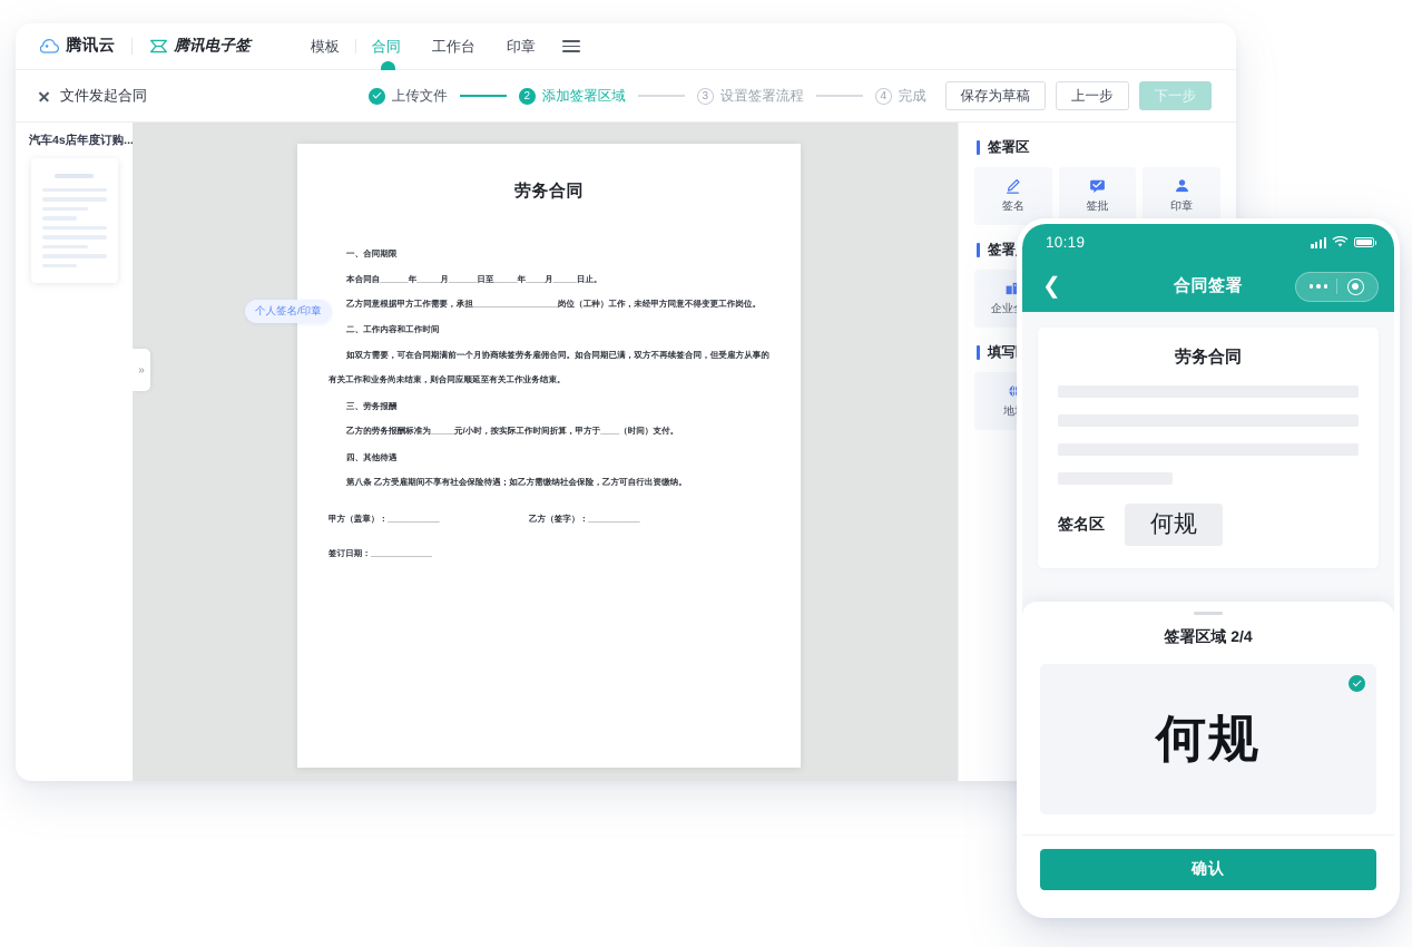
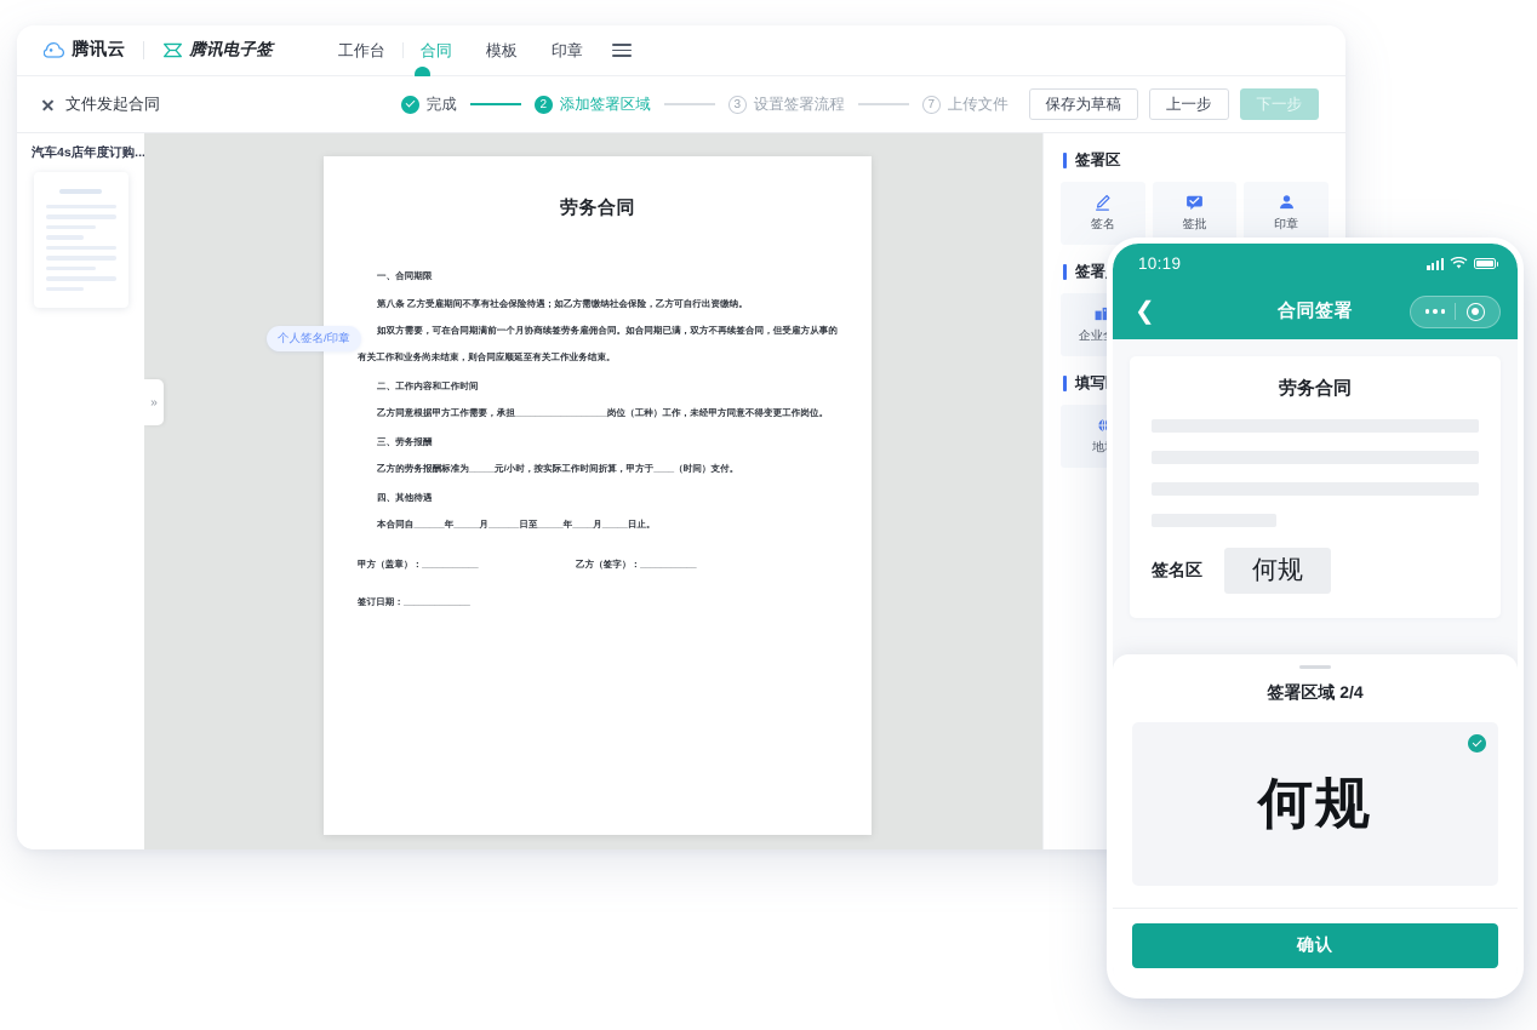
  腾讯云
  腾讯电子签
- 模板
+ 工作台
  合同
- 工作台
+ 模板
  印章
  文件发起合同
- 上传文件
+ 完成
  2
  添加签署区域
  3
  设置签署流程
- 4
+ 7
- 完成
+ 上传文件
  保存为草稿
  上一步
  下一步
  汽车4s店年度订购..
  »
  个人签名/印章
  劳务合同
  一、合同期限
- 本合同自______年_____月______日至_____年____月_____日止。
+ 第八条 乙方受雇期间不享有社会保险待遇；如乙方需缴纳社会保险，乙方可自行出资缴纳。
- 乙方同意根据甲方工作需要，承担__________________岗位（工种）工作，未经甲方同意不得变更工作岗位。
+ 如双方需要，可在合同期满前一个月协商续签劳务雇佣合同。如合同期已满，双方不再续签合同，但受雇方从事的有关工作和业务尚未结束，则合同应顺延至有关工作业务结束。
  二、工作内容和工作时间
- 如双方需要，可在合同期满前一个月协商续签劳务雇佣合同。如合同期已满，双方不再续签合同，但受雇方从事的有关工作和业务尚未结束，则合同应顺延至有关工作业务结束。
+ 乙方同意根据甲方工作需要，承担__________________岗位（工种）工作，未经甲方同意不得变更工作岗位。
  三、劳务报酬
  乙方的劳务报酬标准为_____元/小时，按实际工作时间折算，甲方于____（时间）支付。
  四、其他待遇
- 第八条 乙方受雇期间不享有社会保险待遇；如乙方需缴纳社会保险，乙方可自行出资缴纳。
+ 本合同自______年_____月______日至_____年____月_____日止。
  甲方（盖章）：___________
  乙方（签字）：___________
  签订日期：_____________
  签署区
  签名
  签批
  印章
  10:19
  ❮
  合同签署
  劳务合同
  签名区
  何规
  签署区域 2/4
  何规
  确认
